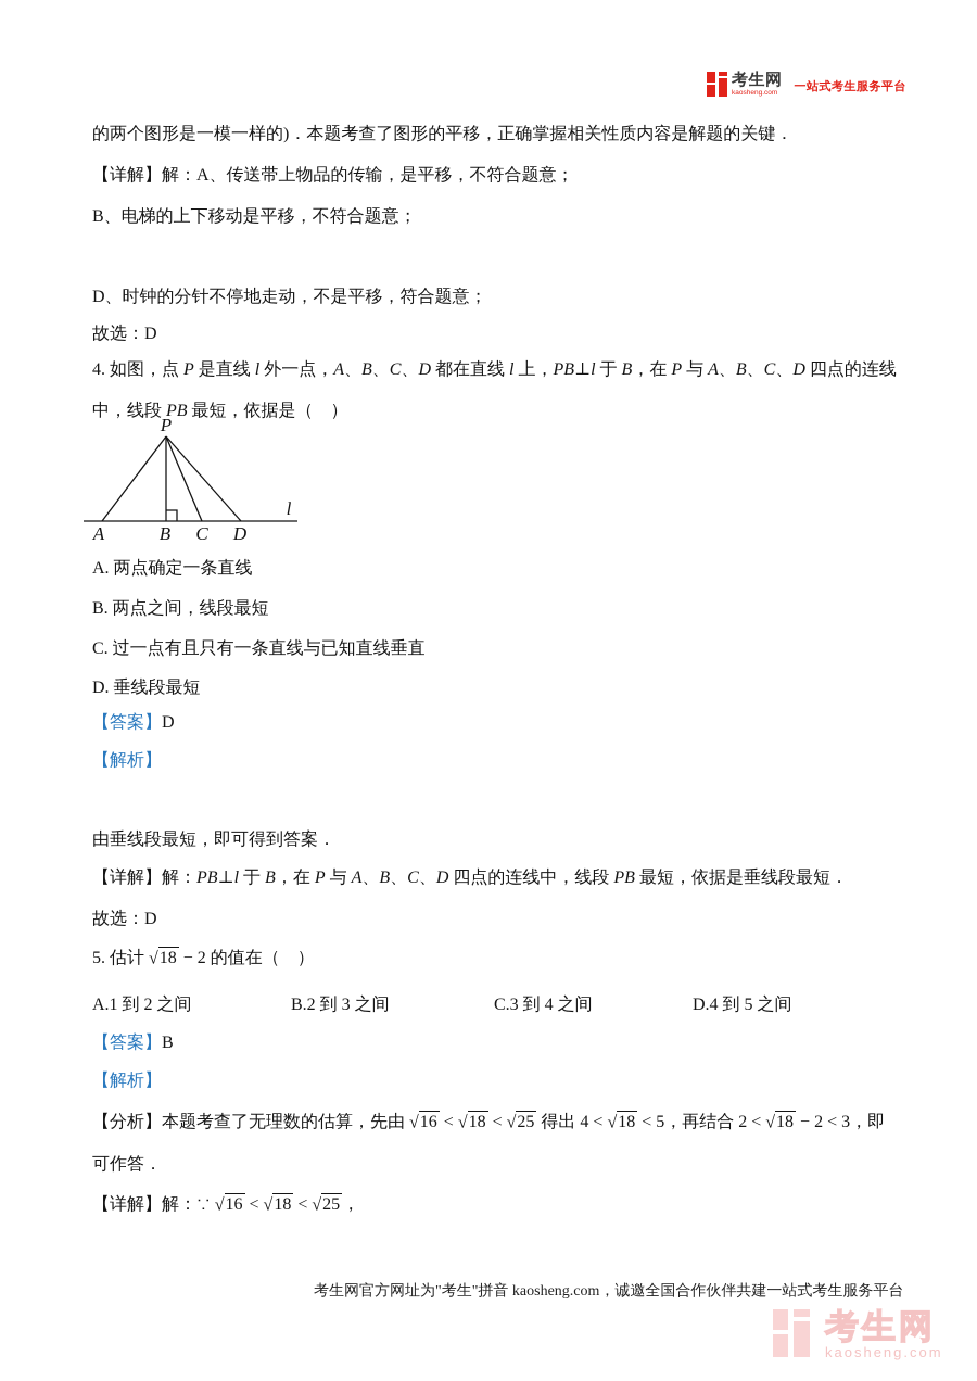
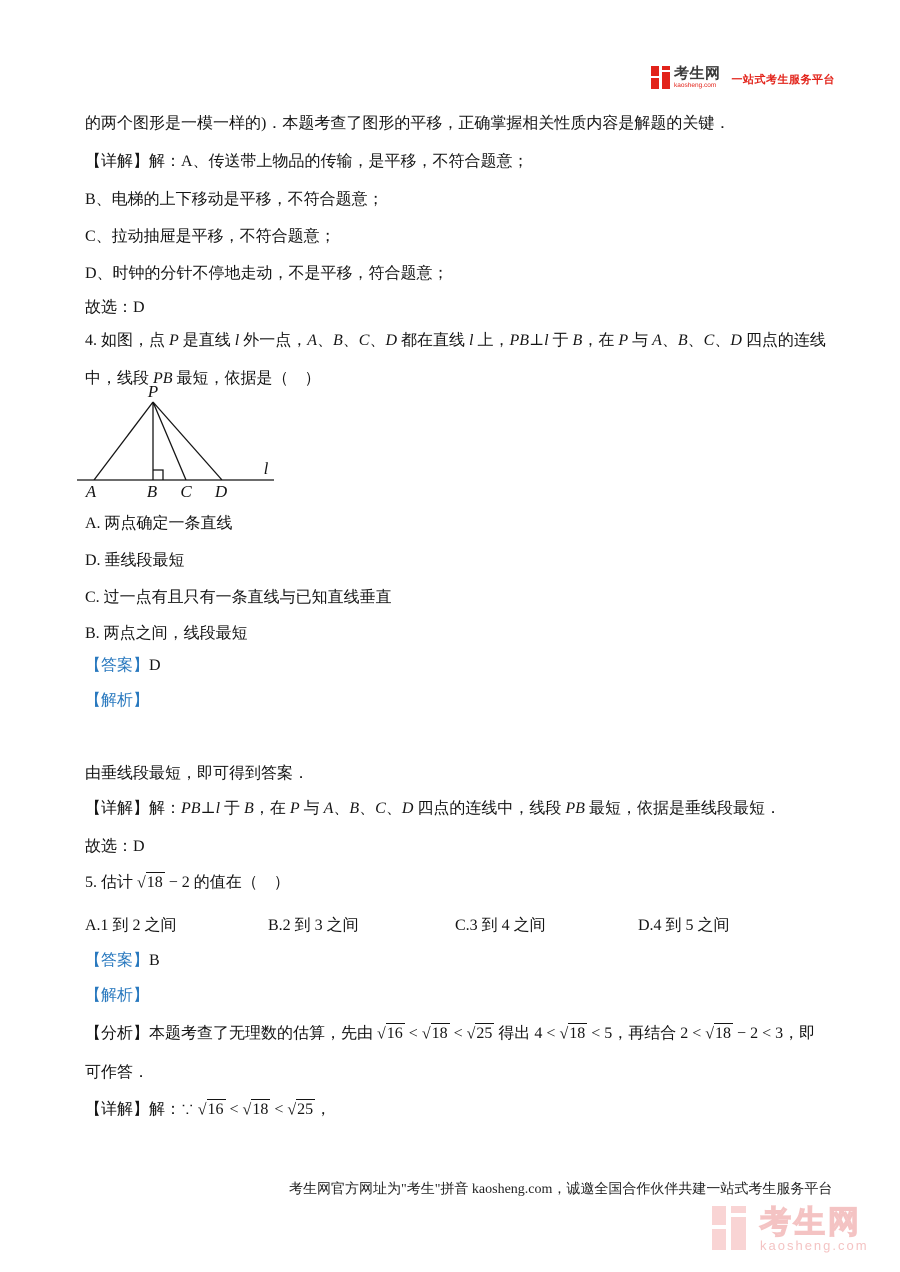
  考生网
  一站式考生服务平台
  的两个图形是一模一样的)．本题考查了图形的平移，正确掌握相关性质内容是解题的关键．
  【详解】解：A、传送带上物品的传输，是平移，不符合题意；
  B、电梯的上下移动是平移，不符合题意；
+ C、拉动抽屉是平移，不符合题意；
  D、时钟的分针不停地走动，不是平移，符合题意；
  故选：D
  4. 如图，点 P 是直线 l 外一点，A、B、C、D 都在直线 l 上，PB⊥l 于 B，在 P 与 A、B、C、D 四点的连线
  中，线段 PB 最短，依据是（ ）
  P
  A
  B
  C
  D
  l
  A. 两点确定一条直线
- B. 两点之间，线段最短
+ D. 垂线段最短
  C. 过一点有且只有一条直线与已知直线垂直
- D. 垂线段最短
+ B. 两点之间，线段最短
  【答案】D
  【解析】
  由垂线段最短，即可得到答案．
  【详解】解：PB⊥l 于 B，在 P 与 A、B、C、D 四点的连线中，线段 PB 最短，依据是垂线段最短．
  故选：D
  5. 估计 √18 − 2 的值在（ ）
  A.1 到 2 之间
  B.2 到 3 之间
  C.3 到 4 之间
  D.4 到 5 之间
  【答案】B
  【解析】
  【分析】本题考查了无理数的估算，先由 √16 < √18 < √25 得出 4 < √18 < 5，再结合 2 < √18 − 2 < 3，即
  可作答．
  【详解】解：∵ √16 < √18 < √25，
  考生网官方网址为"考生"拼音 kaosheng.com，诚邀全国合作伙伴共建一站式考生服务平台
  考生网
  kaosheng.com
